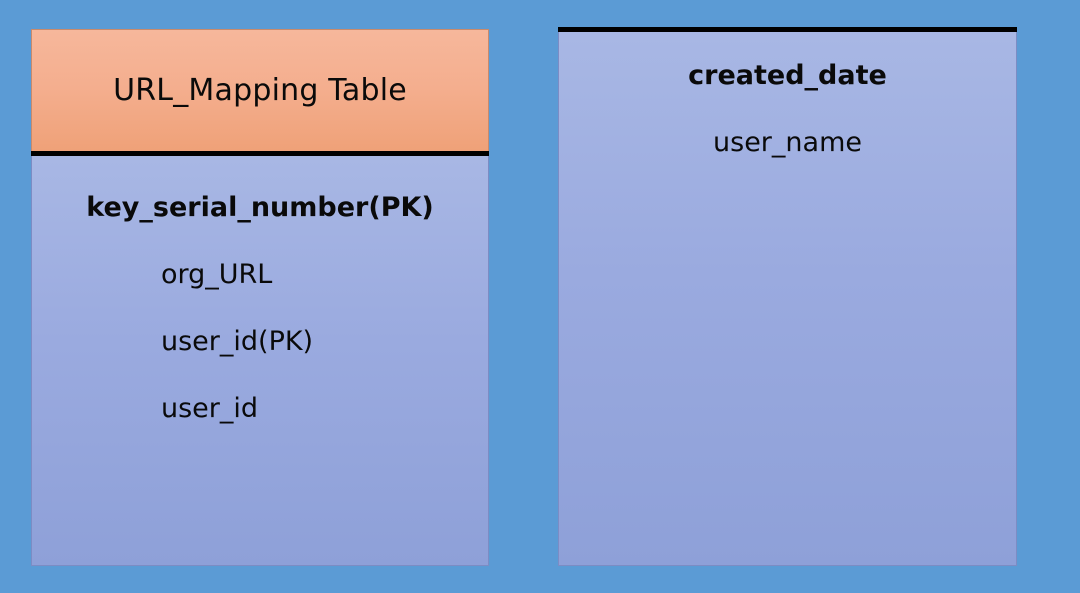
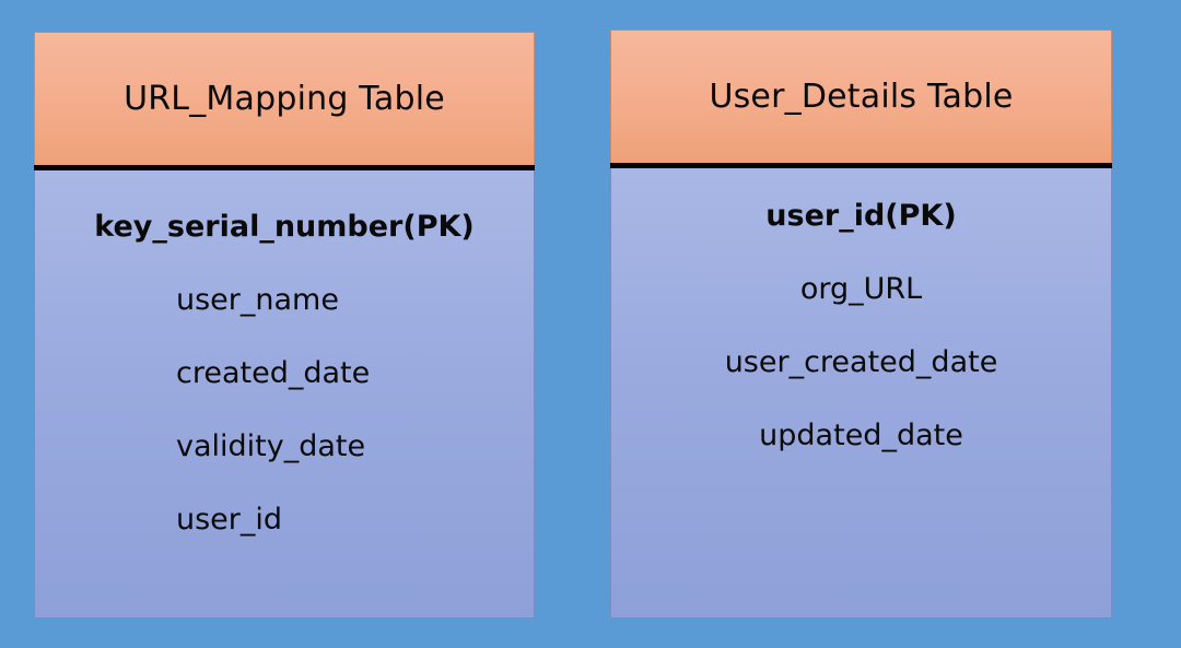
  URL_Mapping Table
  key_serial_number(PK)
- org_URL
+ user_name
- user_id(PK)
+ created_date
+ validity_date
  user_id
+ User_Details Table
- created_date
+ user_id(PK)
- user_name
+ org_URL
+ user_created_date
+ updated_date
